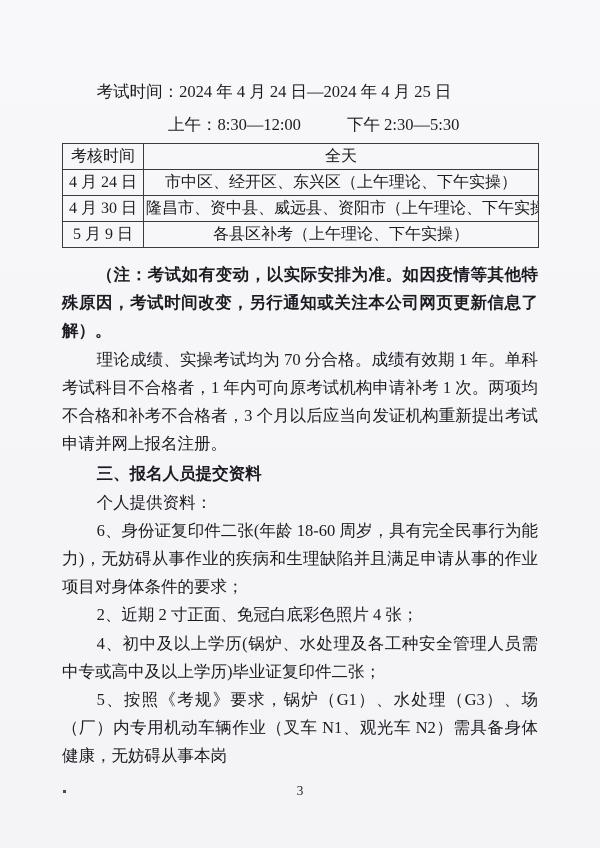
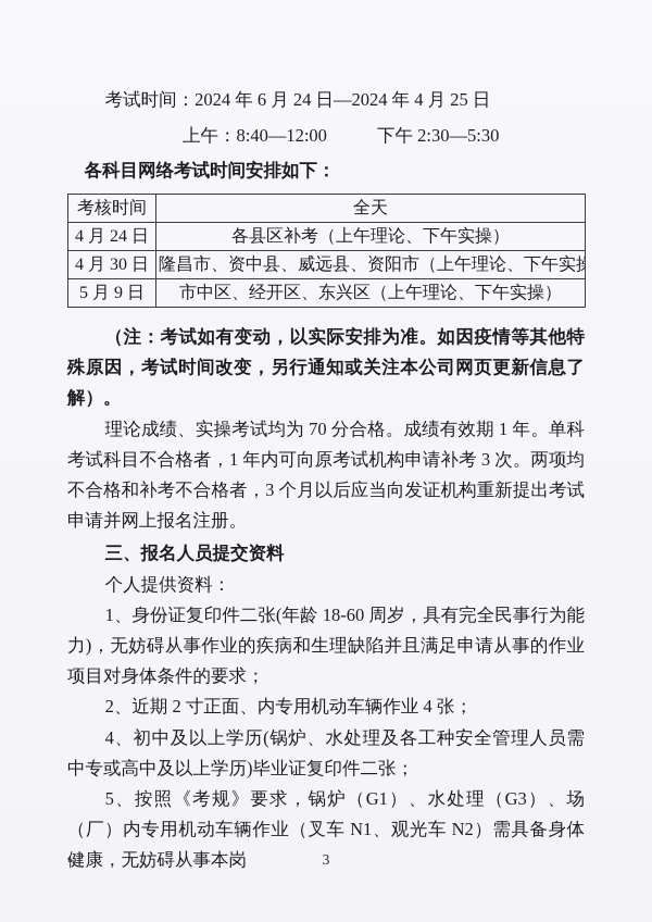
- 考试时间：2024 年 4 月 24 日—2024 年 4 月 25 日
+ 考试时间：2024 年 6 月 24 日—2024 年 4 月 25 日
- 上午：8:30—12:00 下午 2:30—5:30
+ 上午：8:40—12:00 下午 2:30—5:30
+ 各科目网络考试时间安排如下：
  考核时间	全天
- 4 月 24 日	市中区、经开区、东兴区（上午理论、下午实操）
+ 4 月 24 日	各县区补考（上午理论、下午实操）
  4 月 30 日	隆昌市、资中县、威远县、资阳市（上午理论、下午实操
- 5 月 9 日	各县区补考（上午理论、下午实操）
+ 5 月 9 日	市中区、经开区、东兴区（上午理论、下午实操）
  （注：考试如有变动，以实际安排为准。如因疫情等其他特殊原因，考试时间改变，另行通知或关注本公司网页更新信息了解）。
- 理论成绩、实操考试均为 70 分合格。成绩有效期 1 年。单科考试科目不合格者，1 年内可向原考试机构申请补考 1 次。两项均不合格和补考不合格者，3 个月以后应当向发证机构重新提出考试申请并网上报名注册。
+ 理论成绩、实操考试均为 70 分合格。成绩有效期 1 年。单科考试科目不合格者，1 年内可向原考试机构申请补考 3 次。两项均不合格和补考不合格者，3 个月以后应当向发证机构重新提出考试申请并网上报名注册。
  三、报名人员提交资料
  个人提供资料：
- 6、身份证复印件二张(年龄 18-60 周岁，具有完全民事行为能力)，无妨碍从事作业的疾病和生理缺陷并且满足申请从事的作业项目对身体条件的要求；
+ 1、身份证复印件二张(年龄 18-60 周岁，具有完全民事行为能力)，无妨碍从事作业的疾病和生理缺陷并且满足申请从事的作业项目对身体条件的要求；
- 2、近期 2 寸正面、免冠白底彩色照片 4 张；
+ 2、近期 2 寸正面、内专用机动车辆作业 4 张；
  4、初中及以上学历(锅炉、水处理及各工种安全管理人员需中专或高中及以上学历)毕业证复印件二张；
  5、按照《考规》要求，锅炉（G1）、水处理（G3）、场（厂）内专用机动车辆作业（叉车 N1、观光车 N2）需具备身体健康，无妨碍从事本岗
  3
